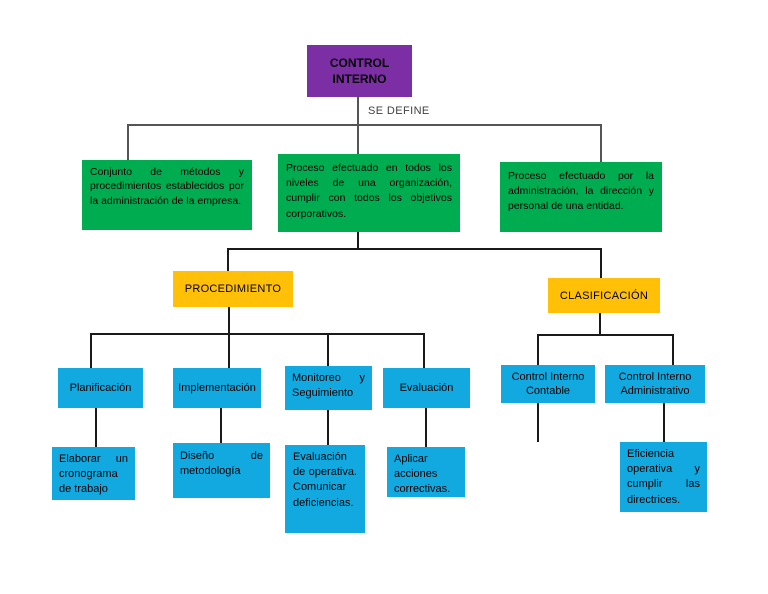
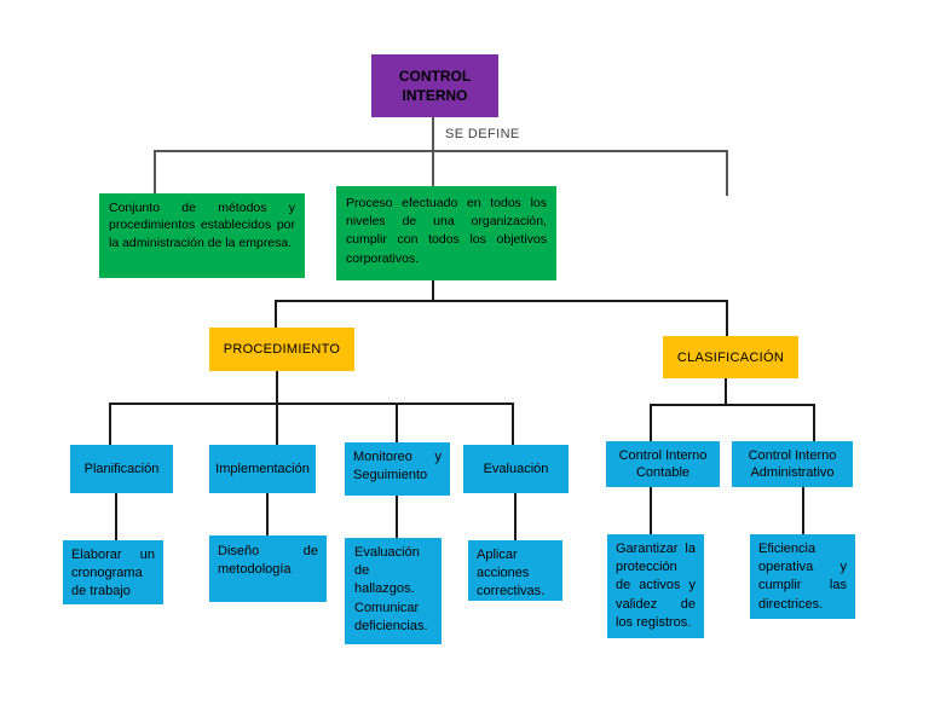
  CONTROL INTERNO
  SE DEFINE
  Conjunto de métodos y procedimientos establecidos por la administración de la empresa.
  Proceso efectuado en todos los niveles de una organización, cumplir con todos los objetivos corporativos.
- Proceso efectuado por la administración, la dirección y personal de una entidad.
  PROCEDIMIENTO
  CLASIFICACIÓN
  Planificación
  Implementación
  Monitoreo y Seguimiento
  Evaluación
  Control Interno Contable
  Control Interno Administrativo
  Elaborar un cronograma de trabajo
  Diseño de metodología
- Evaluación de operativa. Comunicar deficiencias.
+ Evaluación de hallazgos. Comunicar deficiencias.
  Aplicar acciones correctivas.
+ Garantizar la protección de activos y validez de los registros.
  Eficiencia operativa y cumplir las directrices.
